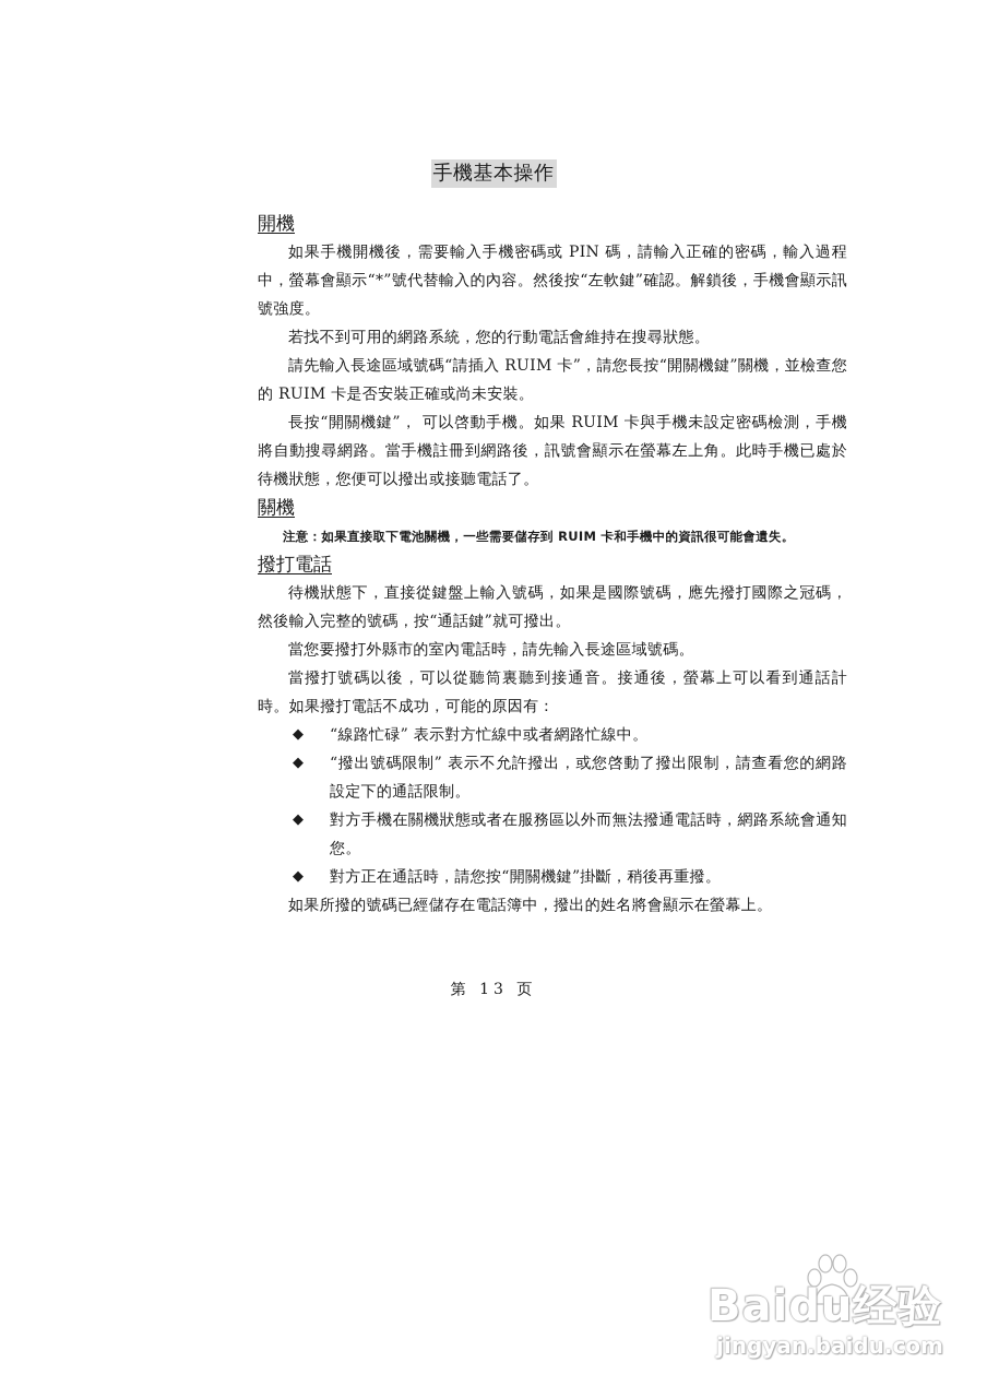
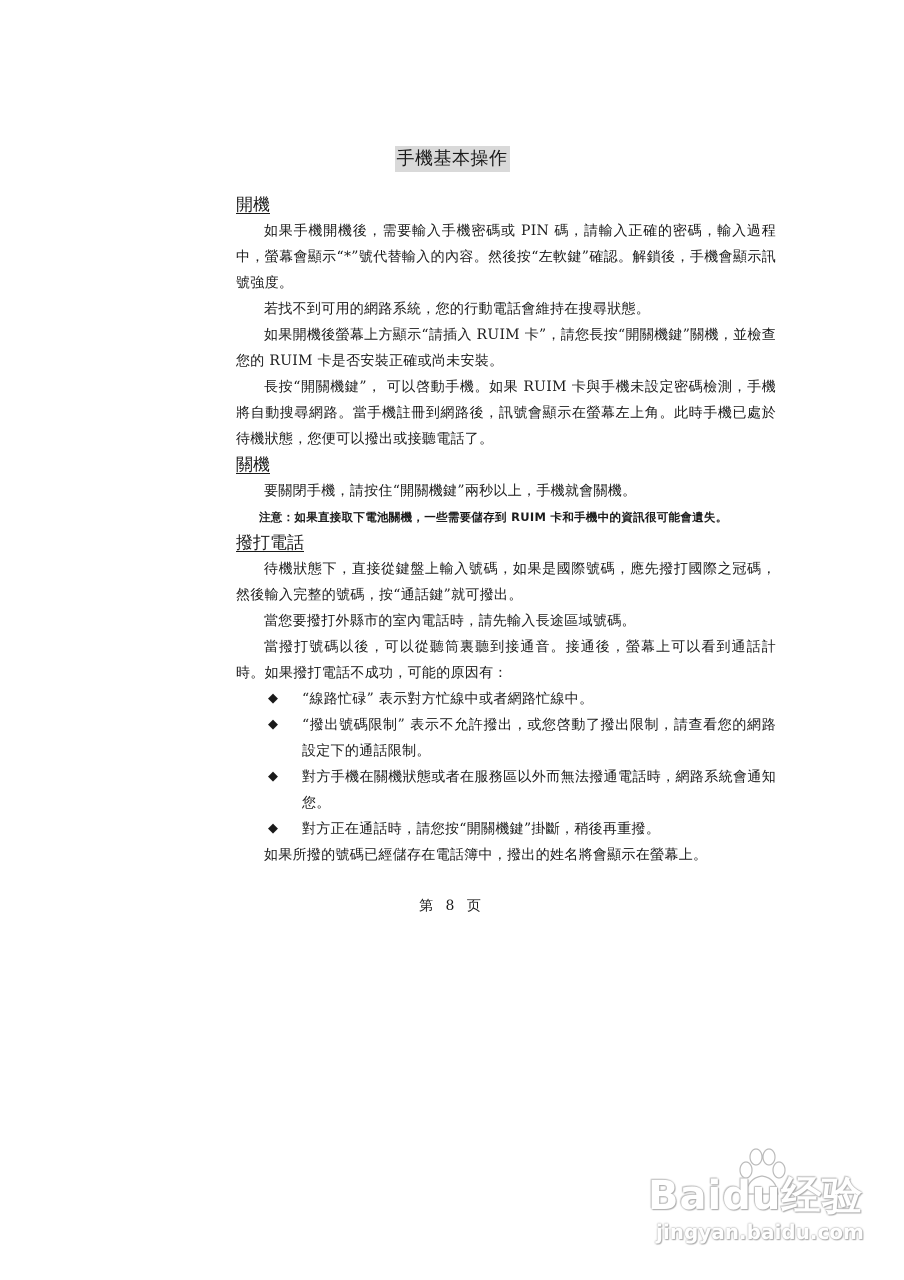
  手機基本操作
  開機
  如果手機開機後，需要輸入手機密碼或 PIN 碼，請輸入正確的密碼，輸入過程中，螢幕會顯示“*”號代替輸入的內容。然後按“左軟鍵”確認。解鎖後，手機會顯示訊號強度。
  若找不到可用的網路系統，您的行動電話會維持在搜尋狀態。
- 請先輸入長途區域號碼“請插入 RUIM 卡”，請您長按“開關機鍵”關機，並檢查您的 RUIM 卡是否安裝正確或尚未安裝。
+ 如果開機後螢幕上方顯示“請插入 RUIM 卡”，請您長按“開關機鍵”關機，並檢查您的 RUIM 卡是否安裝正確或尚未安裝。
  長按“開關機鍵”， 可以啓動手機。如果 RUIM 卡與手機未設定密碼檢測，手機將自動搜尋網路。當手機註冊到網路後，訊號會顯示在螢幕左上角。此時手機已處於待機狀態，您便可以撥出或接聽電話了。
  關機
+ 要關閉手機，請按住“開關機鍵”兩秒以上，手機就會關機。
  注意：如果直接取下電池關機，一些需要儲存到 RUIM 卡和手機中的資訊很可能會遺失。
  撥打電話
  待機狀態下，直接從鍵盤上輸入號碼，如果是國際號碼，應先撥打國際之冠碼，然後輸入完整的號碼，按“通話鍵”就可撥出。
  當您要撥打外縣市的室內電話時，請先輸入長途區域號碼。
  當撥打號碼以後，可以從聽筒裏聽到接通音。接通後，螢幕上可以看到通話計時。如果撥打電話不成功，可能的原因有：
  ◆
  “線路忙碌” 表示對方忙線中或者網路忙線中。
  ◆
  “撥出號碼限制” 表示不允許撥出，或您啓動了撥出限制，請查看您的網路設定下的通話限制。
  ◆
  對方手機在關機狀態或者在服務區以外而無法撥通電話時，網路系統會通知您。
  ◆
  對方正在通話時，請您按“開關機鍵”掛斷，稍後再重撥。
  如果所撥的號碼已經儲存在電話簿中，撥出的姓名將會顯示在螢幕上。
- 第 13 页
+ 第 8 页
  Baidu经验
  jingyan.baidu.com
